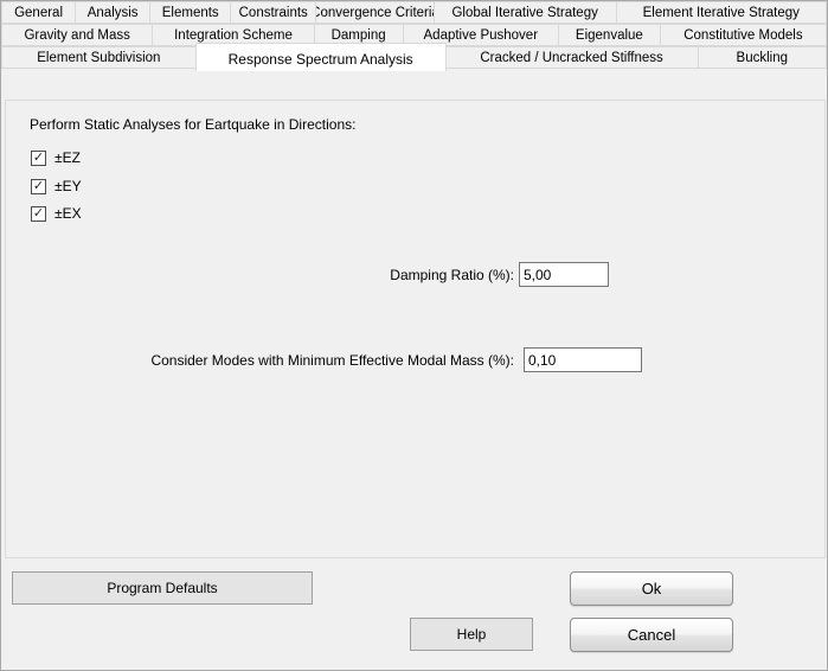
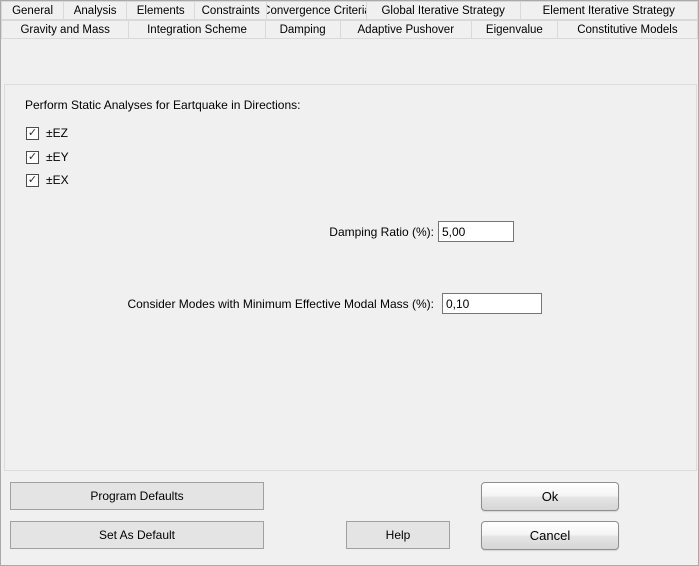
  General
  Analysis
  Elements
  Constraints
  Convergence Criteri
  Global Iterative Strategy
  Element Iterative Strategy
  Gravity and Mass
  Integration Scheme
  Damping
  Adaptive Pushover
  Eigenvalue
  Constitutive Models
- Element Subdivision
- Response Spectrum Analysis
- Cracked / Uncracked Stiffness
- Buckling
  Perform Static Analyses for Eartquake in Directions:
  ✓
  ±EZ
  ✓
  ±EY
  ✓
  ±EX
  Damping Ratio (%):
  5,00
  Consider Modes with Minimum Effective Modal Mass (%):
  0,10
  Program Defaults
+ Set As Default
  Help
  Ok
  Cancel
